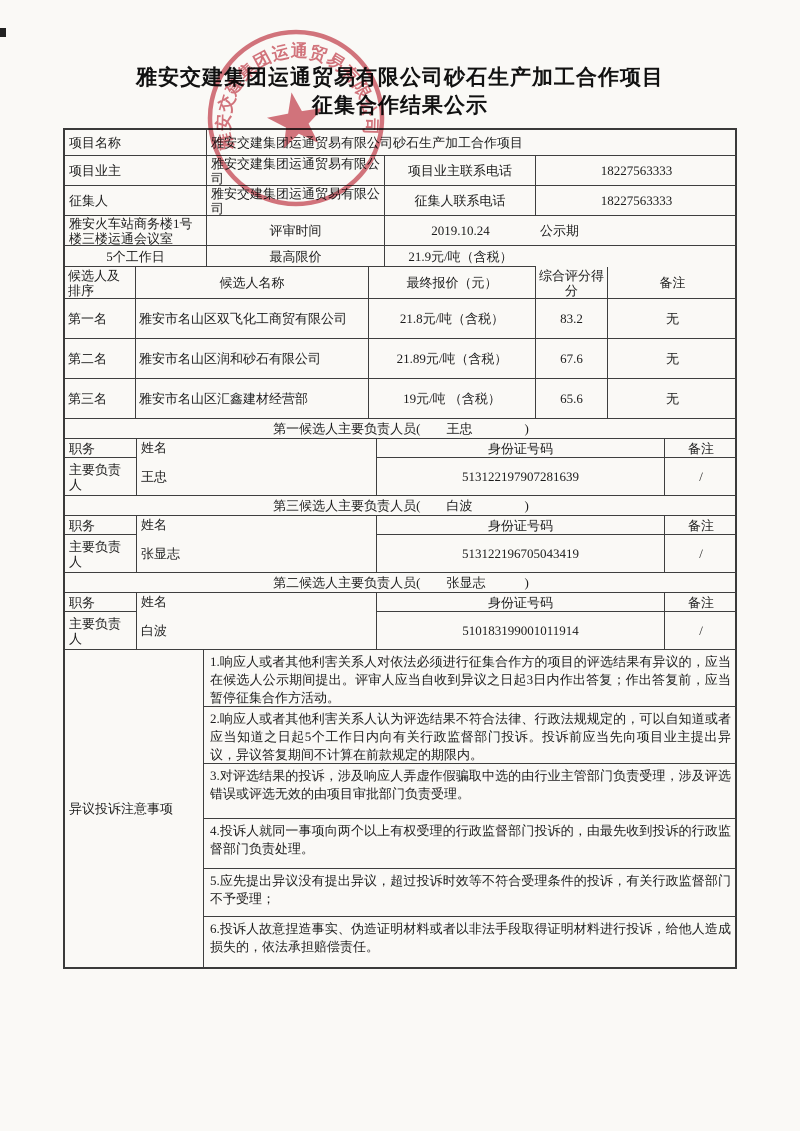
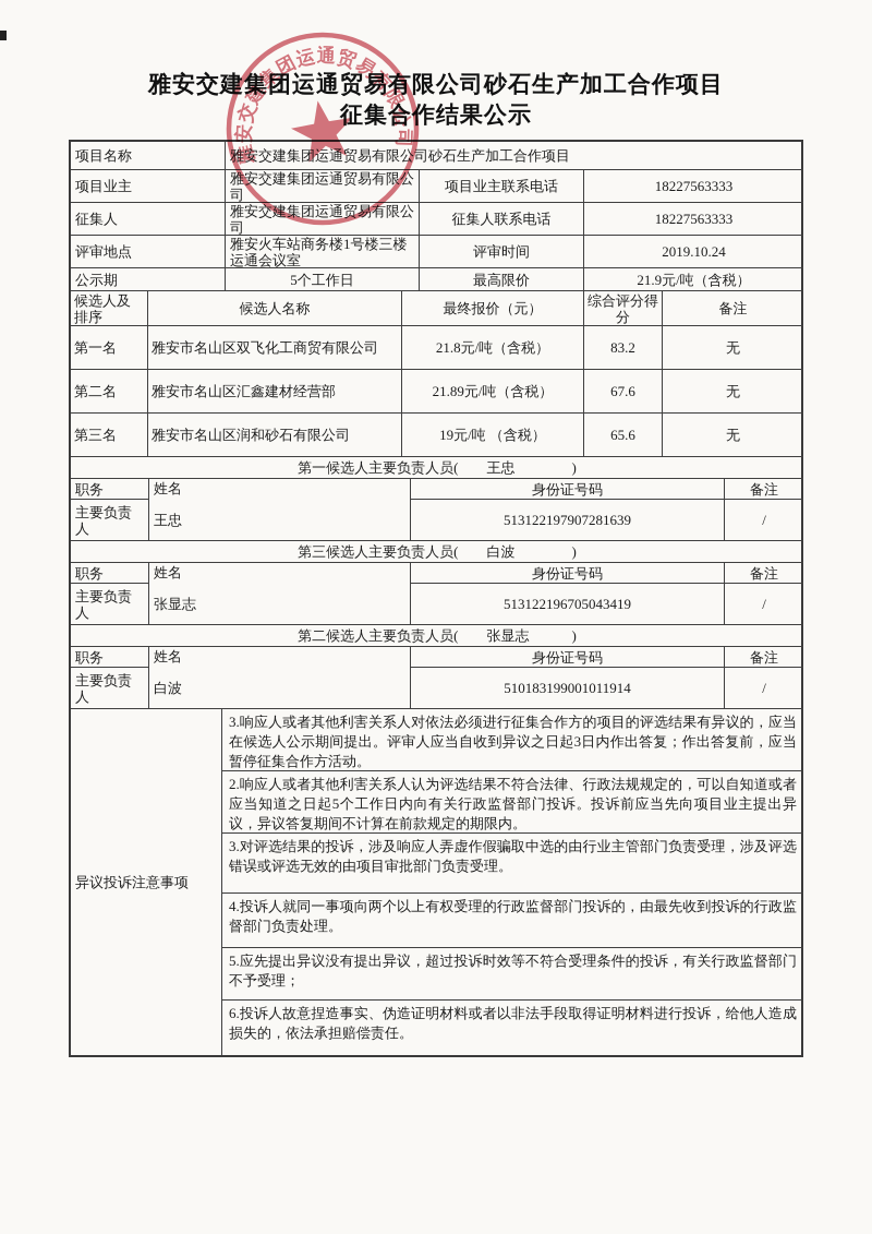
  雅安交建集团运通贸易有限公司砂石生产加工合作项目
  征集合作结果公示
  项目名称
  雅安交建集团运通贸易有限公司砂石生产加工合作项目
  项目业主
  雅安交建集团运通贸易有限公司
  项目业主联系电话
  18227563333
  征集人
  雅安交建集团运通贸易有限公司
  征集人联系电话
  18227563333
+ 评审地点
  雅安火车站商务楼1号楼三楼运通会议室
  评审时间
  2019.10.24
  公示期
  5个工作日
  最高限价
  21.9元/吨（含税）
  候选人及排序
  候选人名称
  最终报价（元）
  综合评分得分
  备注
  第一名
  雅安市名山区双飞化工商贸有限公司
  21.8元/吨（含税）
  83.2
  无
  第二名
- 雅安市名山区润和砂石有限公司
+ 雅安市名山区汇鑫建材经营部
  21.89元/吨（含税）
  67.6
  无
  第三名
- 雅安市名山区汇鑫建材经营部
+ 雅安市名山区润和砂石有限公司
  19元/吨 （含税）
  65.6
  无
  第一候选人主要负责人员( 王忠 )
  职务
  姓名
  身份证号码
  备注
  主要负责人
  王忠
  513122197907281639
  /
  第三候选人主要负责人员( 白波 )
  职务
  姓名
  身份证号码
  备注
  主要负责人
  张显志
  513122196705043419
  /
  第二候选人主要负责人员( 张显志 )
  职务
  姓名
  身份证号码
  备注
  主要负责人
  白波
  510183199001011914
  /
  异议投诉注意事项
- 1.响应人或者其他利害关系人对依法必须进行征集合作方的项目的评选结果有异议的，应当在候选人公示期间提出。评审人应当自收到异议之日起3日内作出答复；作出答复前，应当暂停征集合作方活动。
+ 3.响应人或者其他利害关系人对依法必须进行征集合作方的项目的评选结果有异议的，应当在候选人公示期间提出。评审人应当自收到异议之日起3日内作出答复；作出答复前，应当暂停征集合作方活动。
  2.响应人或者其他利害关系人认为评选结果不符合法律、行政法规规定的，可以自知道或者应当知道之日起5个工作日内向有关行政监督部门投诉。投诉前应当先向项目业主提出异议，异议答复期间不计算在前款规定的期限内。
  3.对评选结果的投诉，涉及响应人弄虚作假骗取中选的由行业主管部门负责受理，涉及评选错误或评选无效的由项目审批部门负责受理。
  4.投诉人就同一事项向两个以上有权受理的行政监督部门投诉的，由最先收到投诉的行政监督部门负责处理。
  5.应先提出异议没有提出异议，超过投诉时效等不符合受理条件的投诉，有关行政监督部门不予受理；
  6.投诉人故意捏造事实、伪造证明材料或者以非法手段取得证明材料进行投诉，给他人造成损失的，依法承担赔偿责任。
